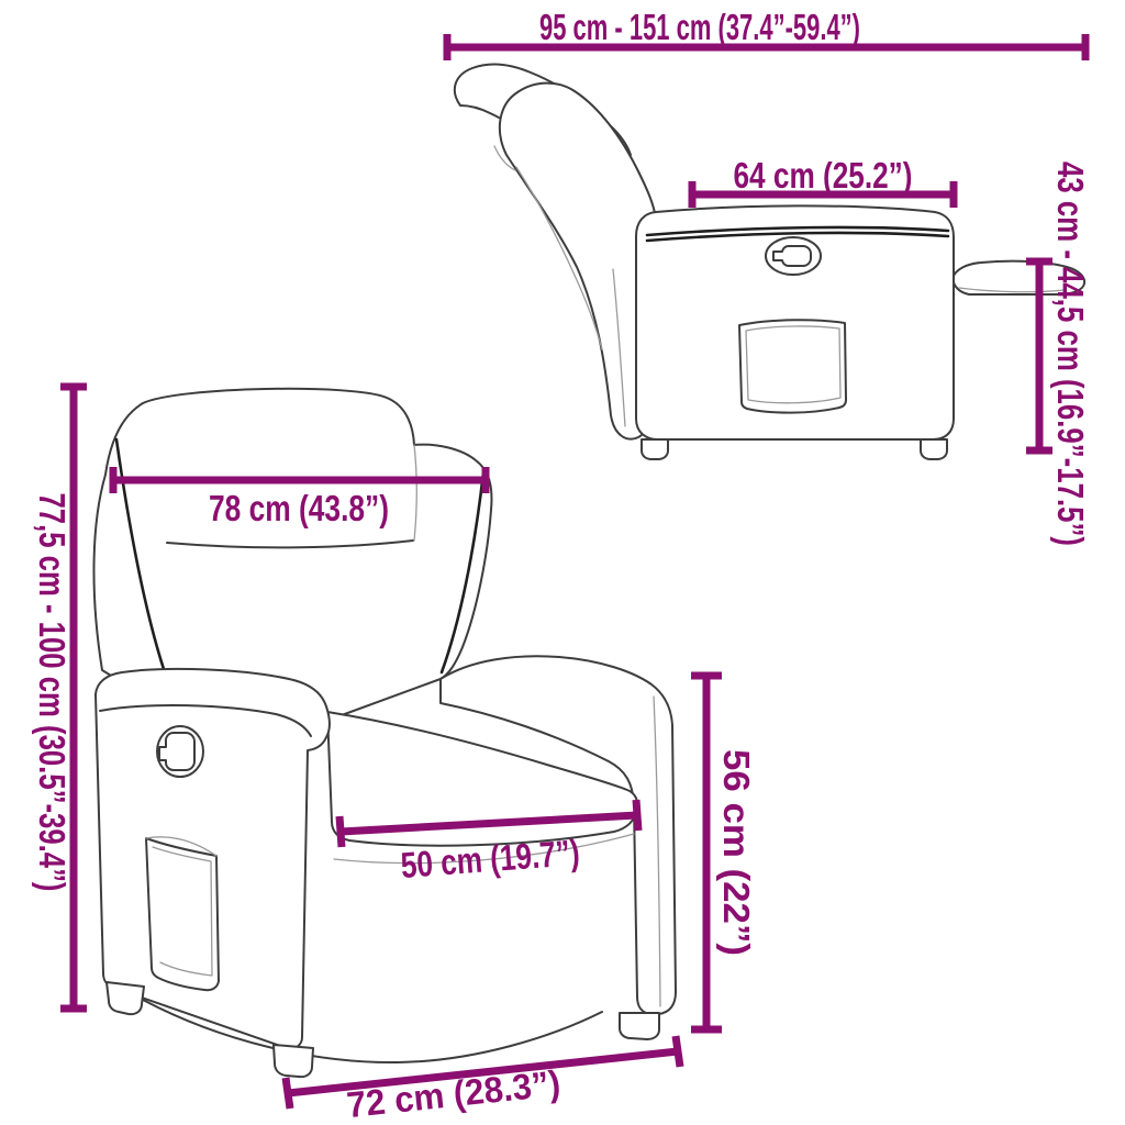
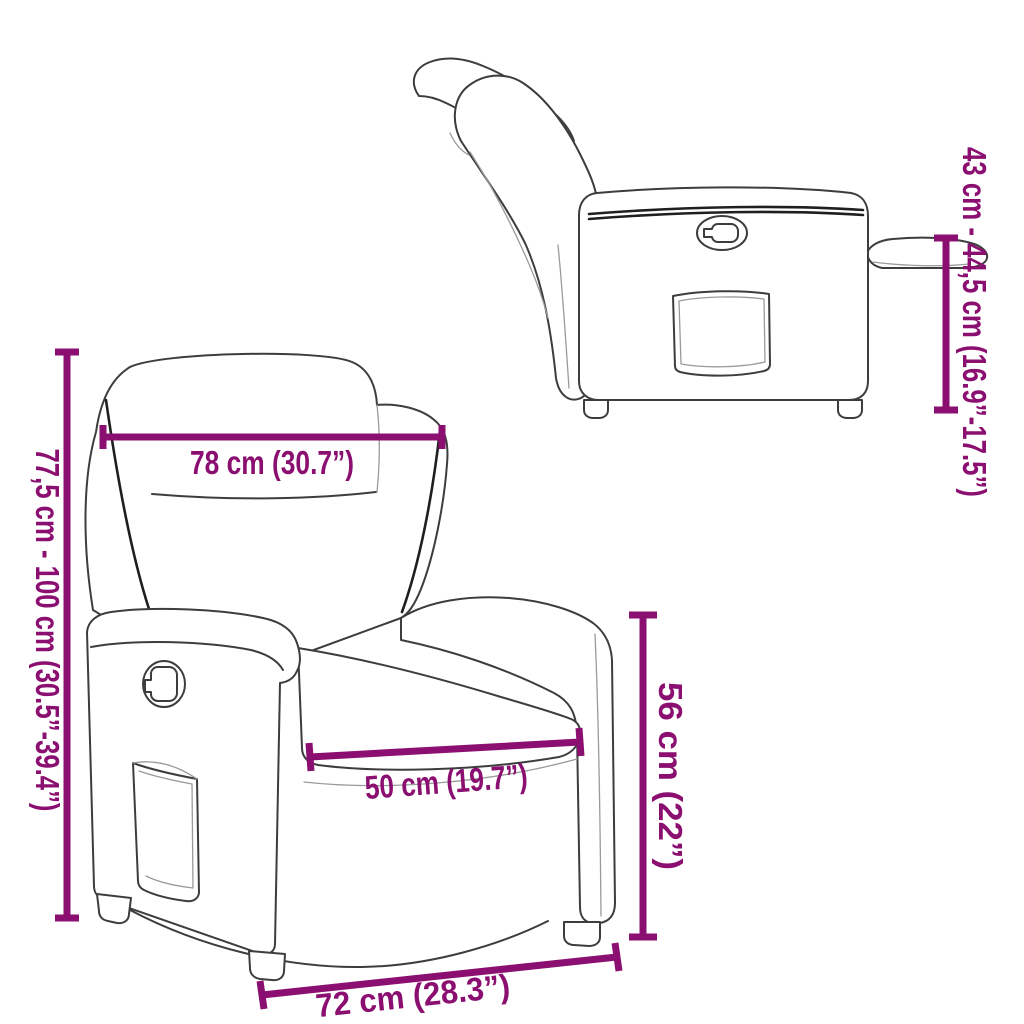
- 95 cm - 151 cm (37.4”-59.4”)
- 64 cm (25.2”)
- 78 cm (43.8”)
+ 78 cm (30.7”)
